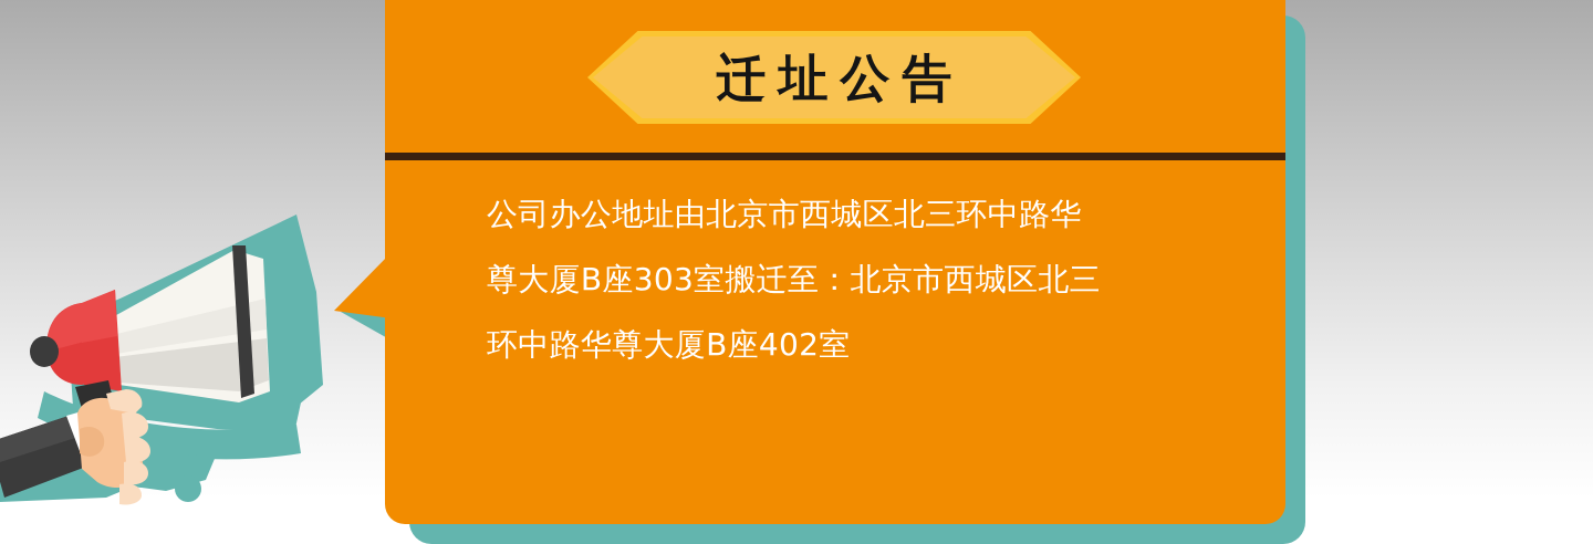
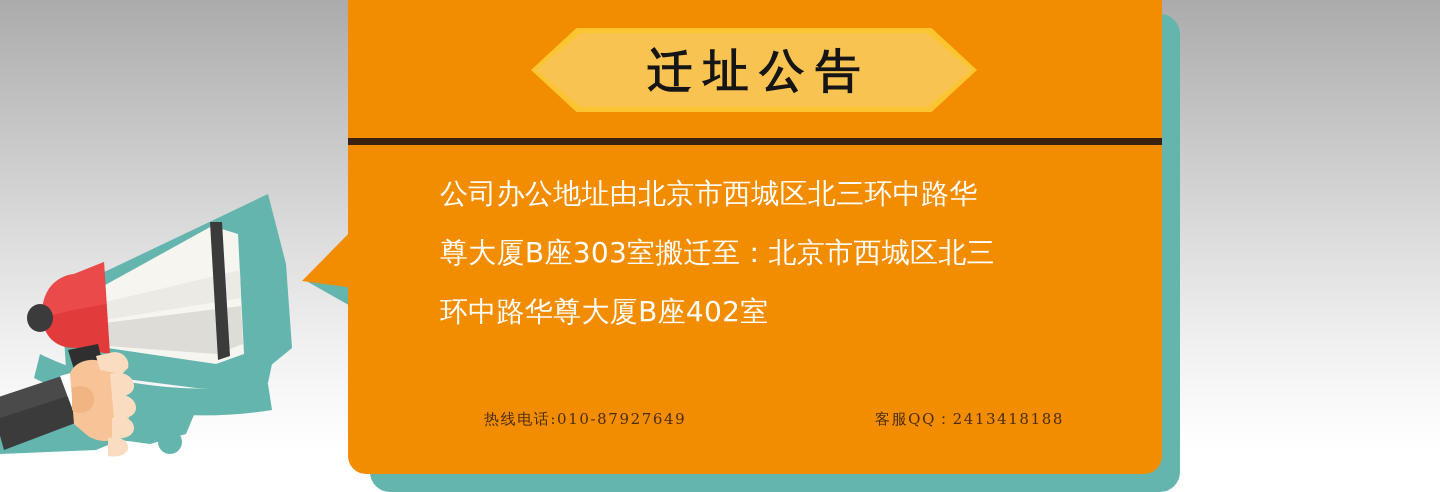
  迁址公告
  公司办公地址由北京市西城区北三环中路华
  尊大厦B座303室搬迁至：北京市西城区北三
  环中路华尊大厦B座402室
+ 热线电话:010-87927649
+ 客服QQ：2413418188
